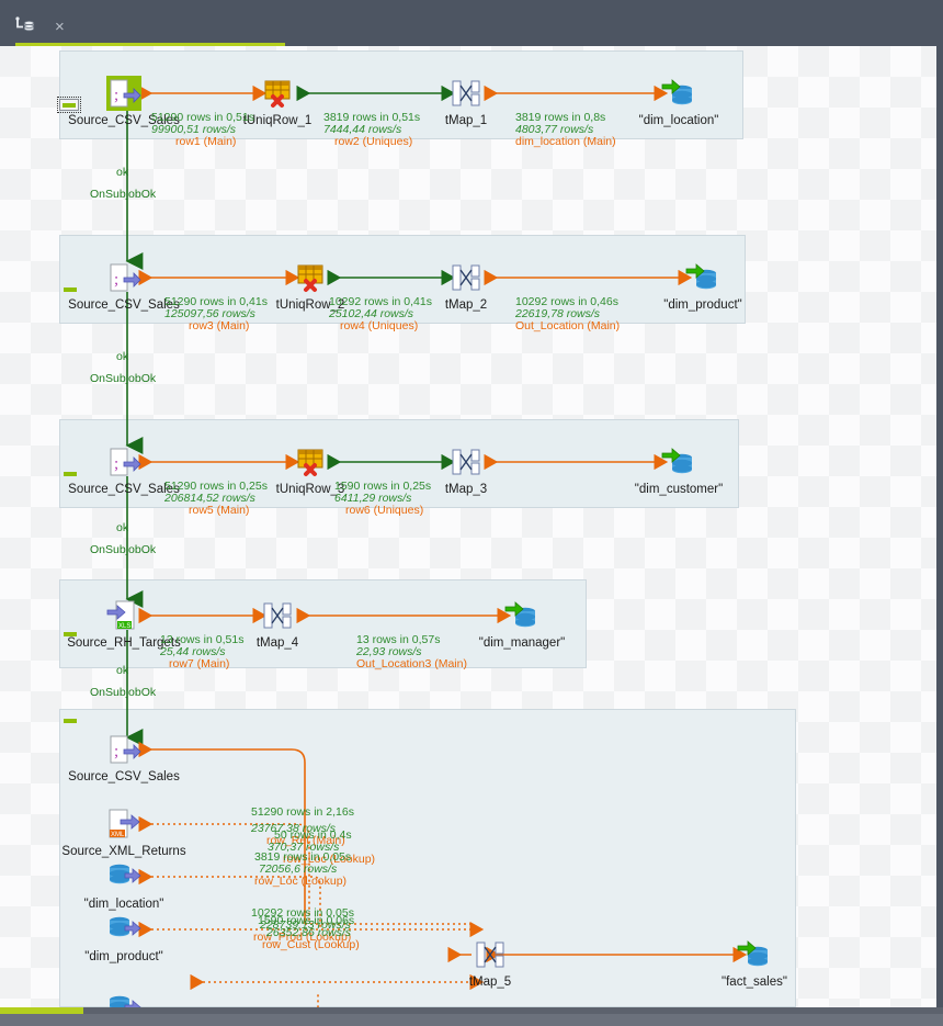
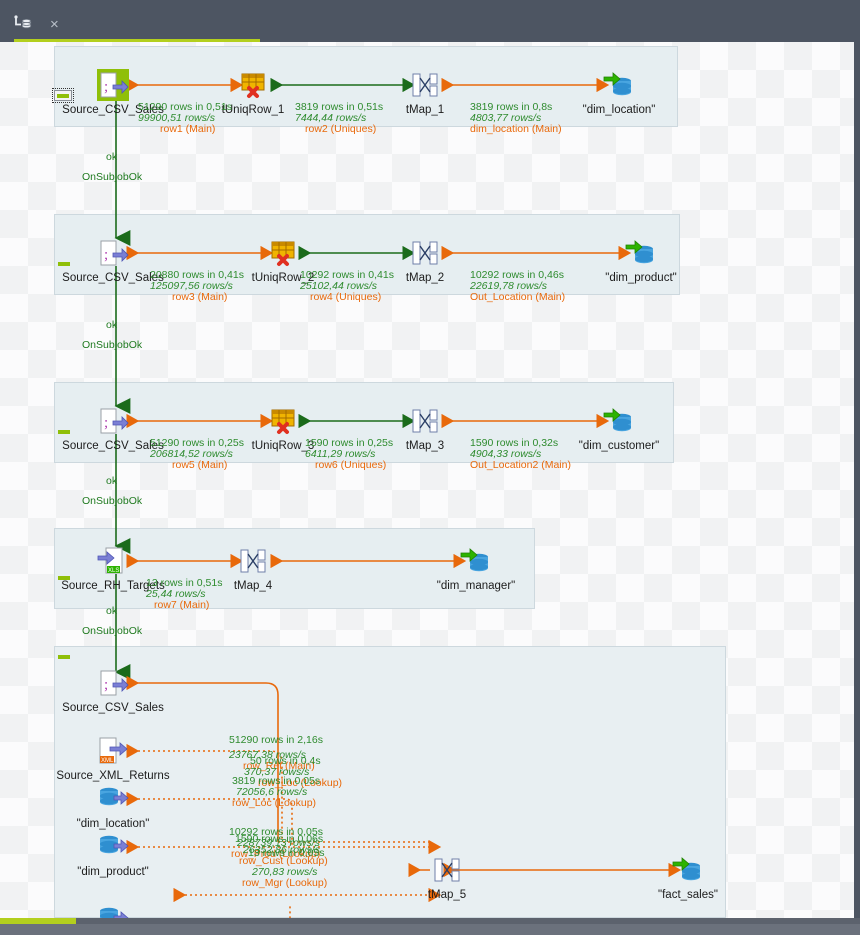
  ×
  ;
  Source_CSV_Sales
  tUniqRow_1
  tMap_1
  "dim_location"
  51290 rows in 0,51s
  99900,51 rows/s
  row1 (Main)
  3819 rows in 0,51s
  7444,44 rows/s
  row2 (Uniques)
  3819 rows in 0,8s
  4803,77 rows/s
  dim_location (Main)
  ;
  Source_CSV_Sales
  tUniqRow_2
  tMap_2
  "dim_product"
- 51290 rows in 0,41s
+ 20880 rows in 0,41s
  125097,56 rows/s
  row3 (Main)
  10292 rows in 0,41s
  25102,44 rows/s
  row4 (Uniques)
  10292 rows in 0,46s
  22619,78 rows/s
  Out_Location (Main)
  ;
  Source_CSV_Sales
  tUniqRow_3
  tMap_3
  "dim_customer"
  51290 rows in 0,25s
  206814,52 rows/s
  row5 (Main)
  1590 rows in 0,25s
  6411,29 rows/s
  row6 (Uniques)
+ 1590 rows in 0,32s
+ 4904,33 rows/s
+ Out_Location2 (Main)
  Source_RH_Targets
  tMap_4
  "dim_manager"
  13 rows in 0,51s
  25,44 rows/s
  row7 (Main)
- 13 rows in 0,57s
- 22,93 rows/s
- Out_Location3 (Main)
  ;
  Source_CSV_Sales
  Source_XML_Returns
  "dim_location"
  "dim_product"
  tMap_5
  "fact_sales"
  51290 rows in 2,16s
  23767,38 rows/s
  row_Ret (Main)
  50 rows in 0,4s
  370,37 rows/s
  row_Loc (Lookup)
  3819 rows in 0,05s
  72056,6 rows/s
  row_Loc (Lookup)
  10292 rows in 0,05s
  228739,13 rows/s
  row_Prod (Lookup)
  1590 rows in 0,06s
  26352,86 rows/s
  row_Cust (Lookup)
+ 13 rows in 0,05s
+ 270,83 rows/s
+ row_Mgr (Lookup)
  ok
  OnSubjobOk
  ok
  OnSubjobOk
  ok
  OnSubjobOk
  ok
  OnSubjobOk
